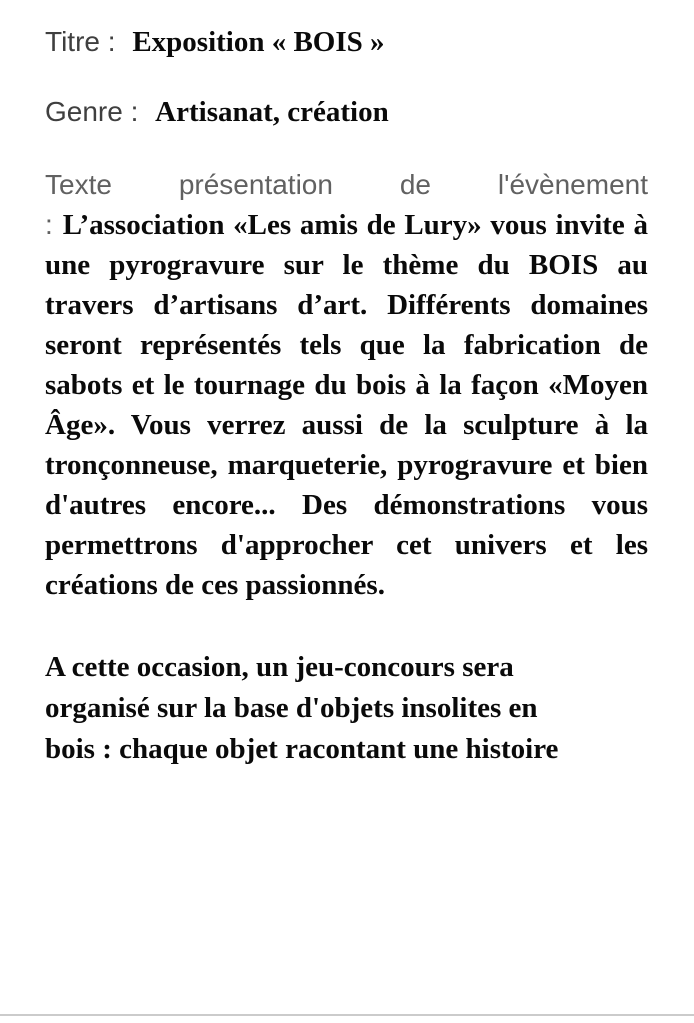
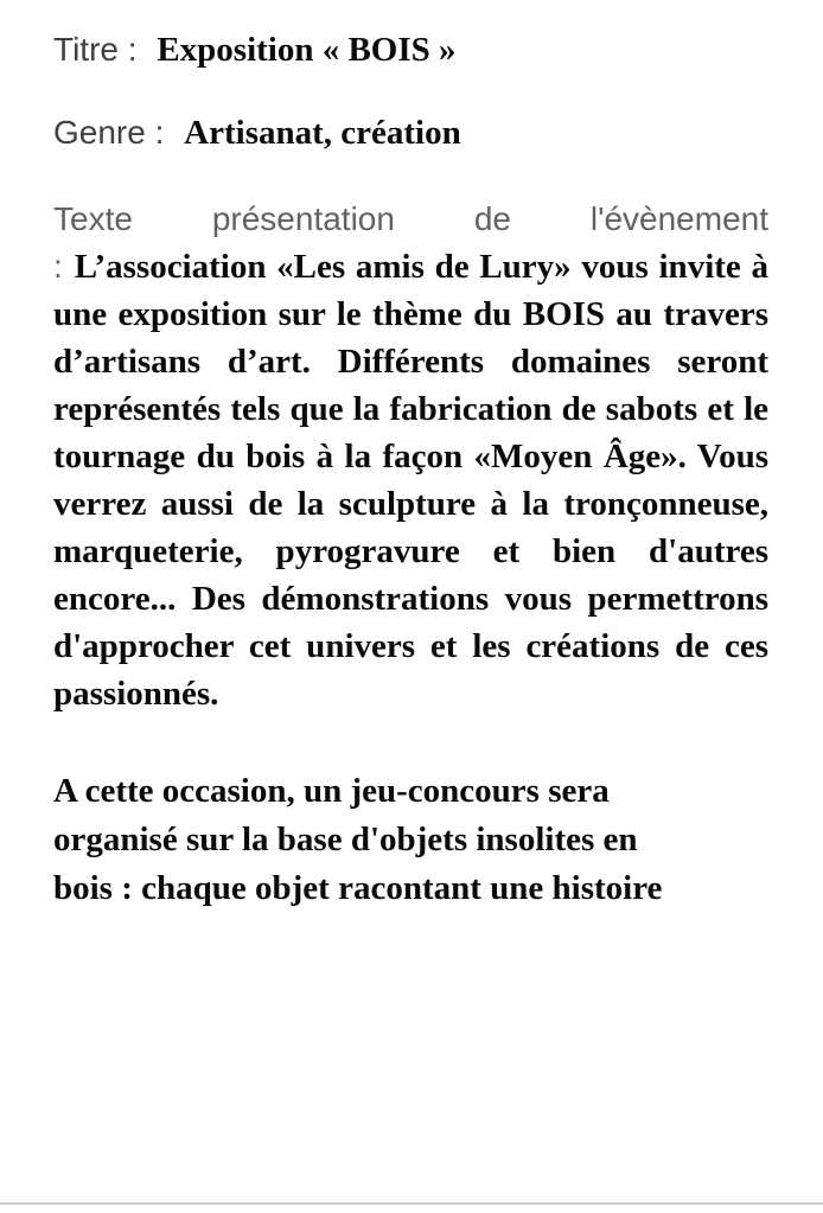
  Titre : Exposition « BOIS »
  Genre : Artisanat, création
  Texte présentation de l'évènement
- : L’association «Les amis de Lury» vous invite à une pyrogravure sur le thème du BOIS au travers d’artisans d’art. Différents domaines seront représentés tels que la fabrication de sabots et le tournage du bois à la façon «Moyen Âge». Vous verrez aussi de la sculpture à la tronçonneuse, marqueterie, pyrogravure et bien d'autres encore... Des démonstrations vous permettrons d'approcher cet univers et les créations de ces passionnés.
+ : L’association «Les amis de Lury» vous invite à une exposition sur le thème du BOIS au travers d’artisans d’art. Différents domaines seront représentés tels que la fabrication de sabots et le tournage du bois à la façon «Moyen Âge». Vous verrez aussi de la sculpture à la tronçonneuse, marqueterie, pyrogravure et bien d'autres encore... Des démonstrations vous permettrons d'approcher cet univers et les créations de ces passionnés.
  A cette occasion, un jeu-concours sera
  organisé sur la base d'objets insolites en
  bois : chaque objet racontant une histoire
